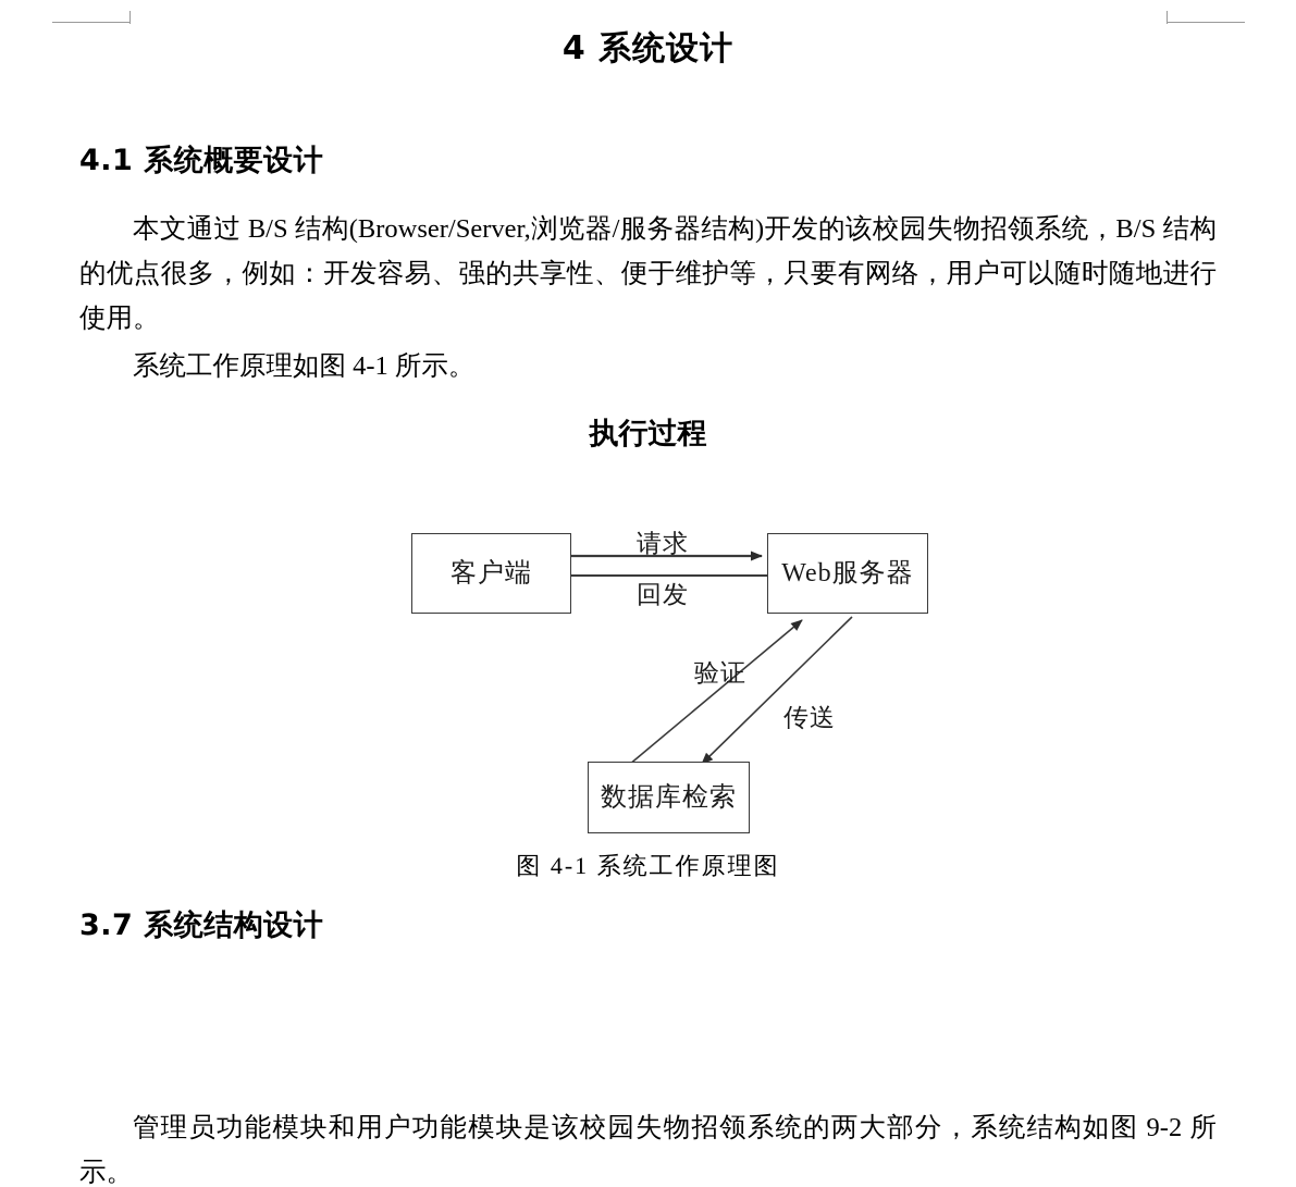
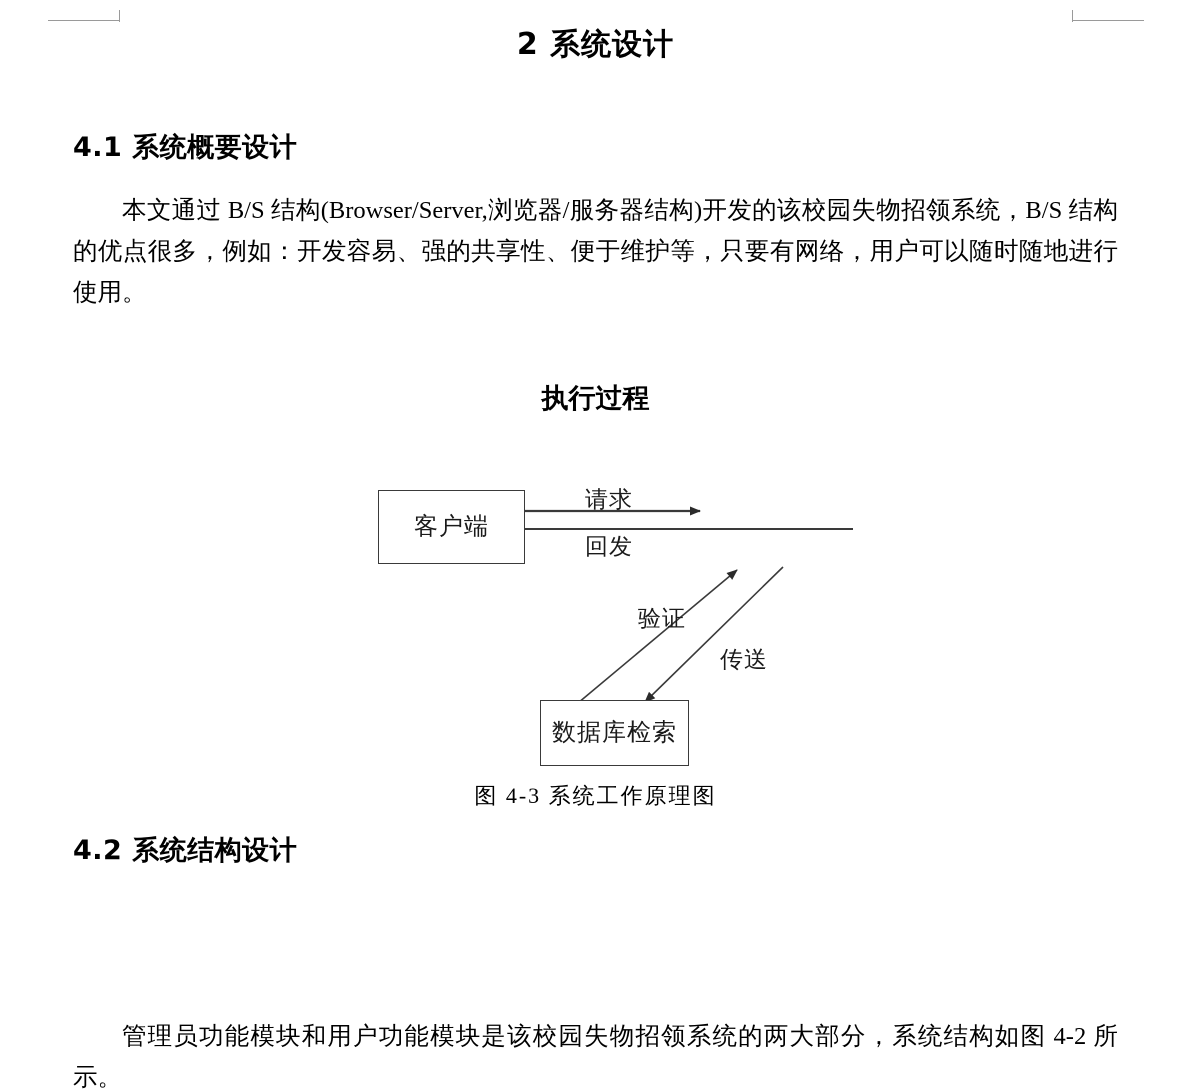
- 4 系统设计
+ 2 系统设计
  4.1 系统概要设计
  本文通过 B/S 结构(Browser/Server,浏览器/服务器结构)开发的该校园失物招领系统，B/S 结构的优点很多，例如：开发容易、强的共享性、便于维护等，只要有网络，用户可以随时随地进行使用。
- 系统工作原理如图 4-1 所示。
  执行过程
  客户端
- Web服务器
  数据库检索
  请求
  回发
  验证
  传送
- 图 4-1 系统工作原理图
+ 图 4-3 系统工作原理图
- 3.7 系统结构设计
+ 4.2 系统结构设计
- 管理员功能模块和用户功能模块是该校园失物招领系统的两大部分，系统结构如图 9-2 所示。
+ 管理员功能模块和用户功能模块是该校园失物招领系统的两大部分，系统结构如图 4-2 所示。
